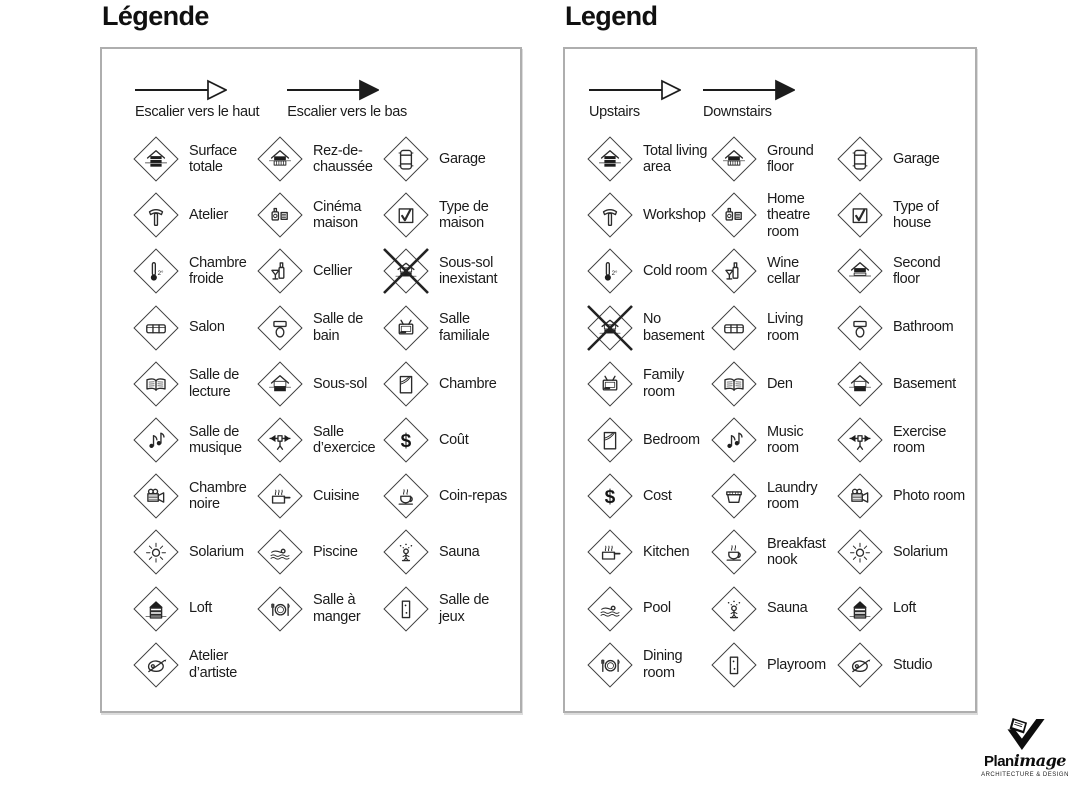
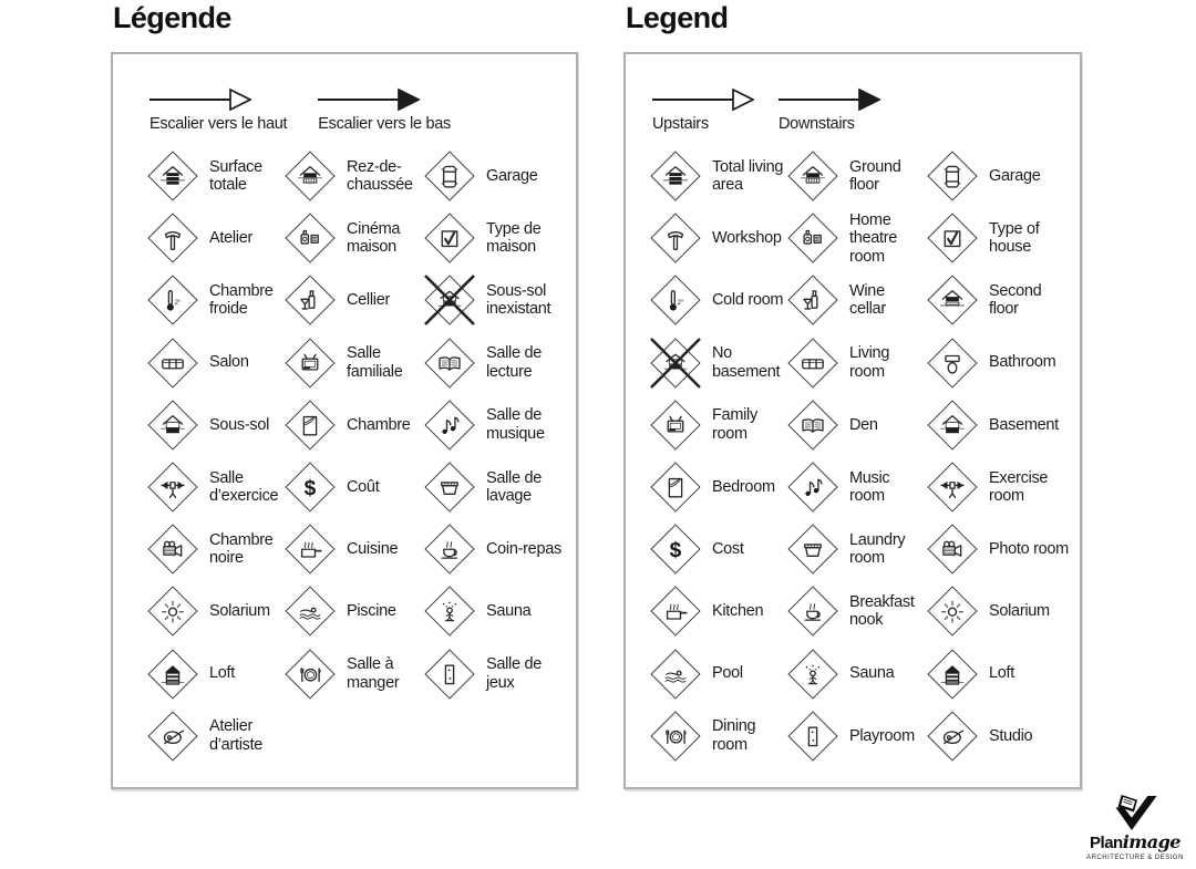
  Légende
  Legend
  Escalier vers le haut
  Escalier vers le bas
  Surface totale
  Rez-de-chaussée
  Garage
  Atelier
  Cinéma maison
  Type de maison
  Chambre froide
  Cellier
  Sous-sol inexistant
  Salon
- Salle de bain
  Salle familiale
  Salle de lecture
  Sous-sol
  Chambre
  Salle de musique
  Salle d’exercice
  Coût
+ Salle de lavage
  Chambre noire
  Cuisine
  Coin-repas
  Solarium
  Piscine
  Sauna
  Loft
  Salle à manger
  Salle de jeux
  Atelier d’artiste
  Upstairs
  Downstairs
  Total living area
  Ground floor
  Garage
  Workshop
  Home theatre room
  Type of house
  Cold room
  Wine cellar
  Second floor
  No basement
  Living room
  Bathroom
  Family room
  Den
  Basement
  Bedroom
  Music room
  Exercise room
  Cost
  Laundry room
  Photo room
  Kitchen
  Breakfast nook
  Solarium
  Pool
  Sauna
  Loft
  Dining room
  Playroom
  Studio
  Planimage
